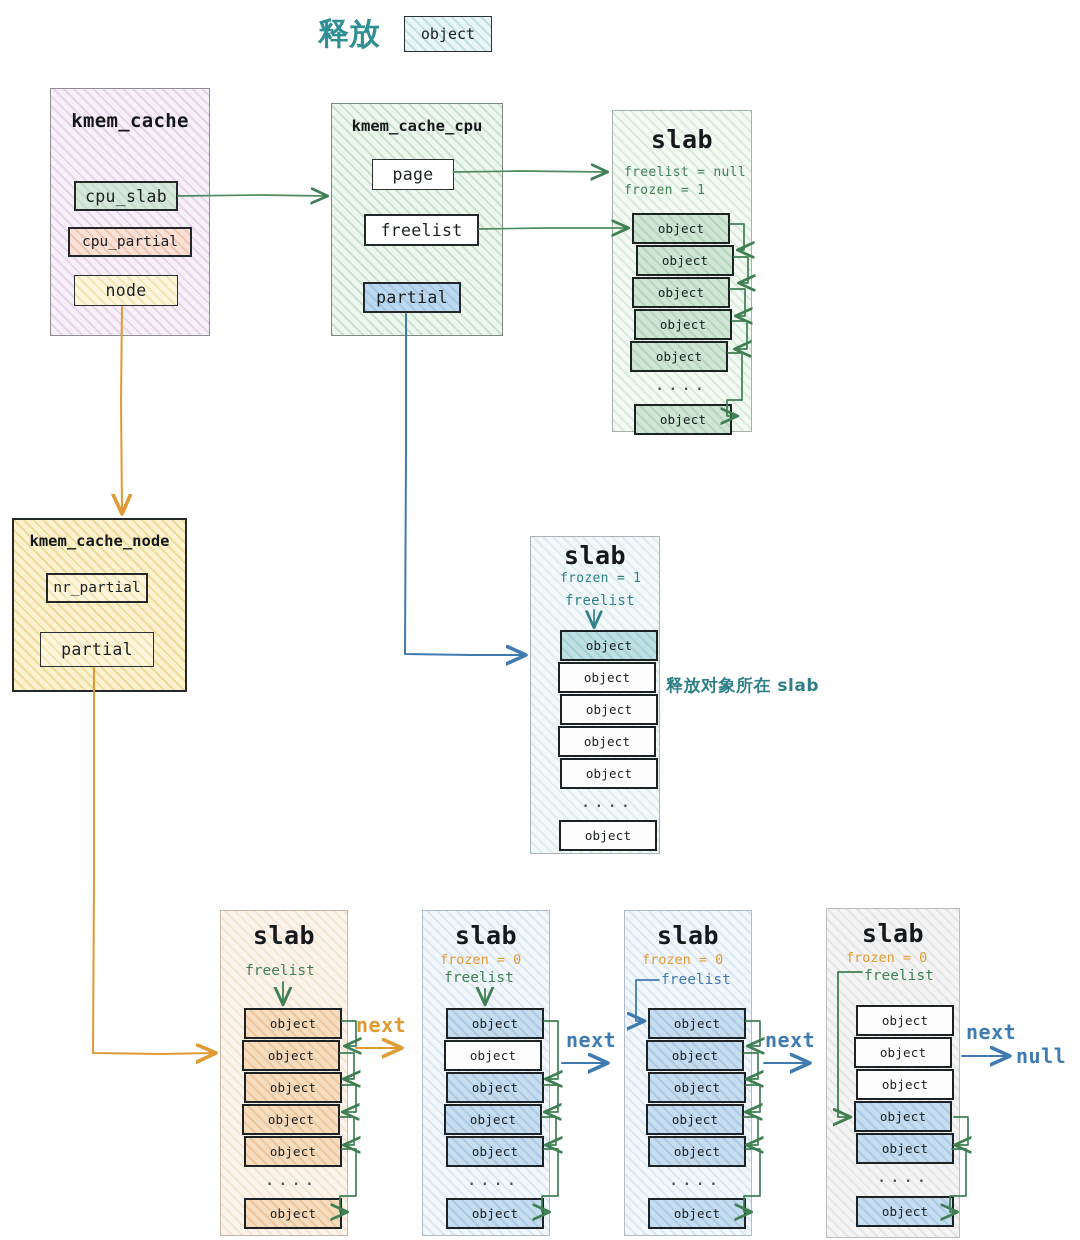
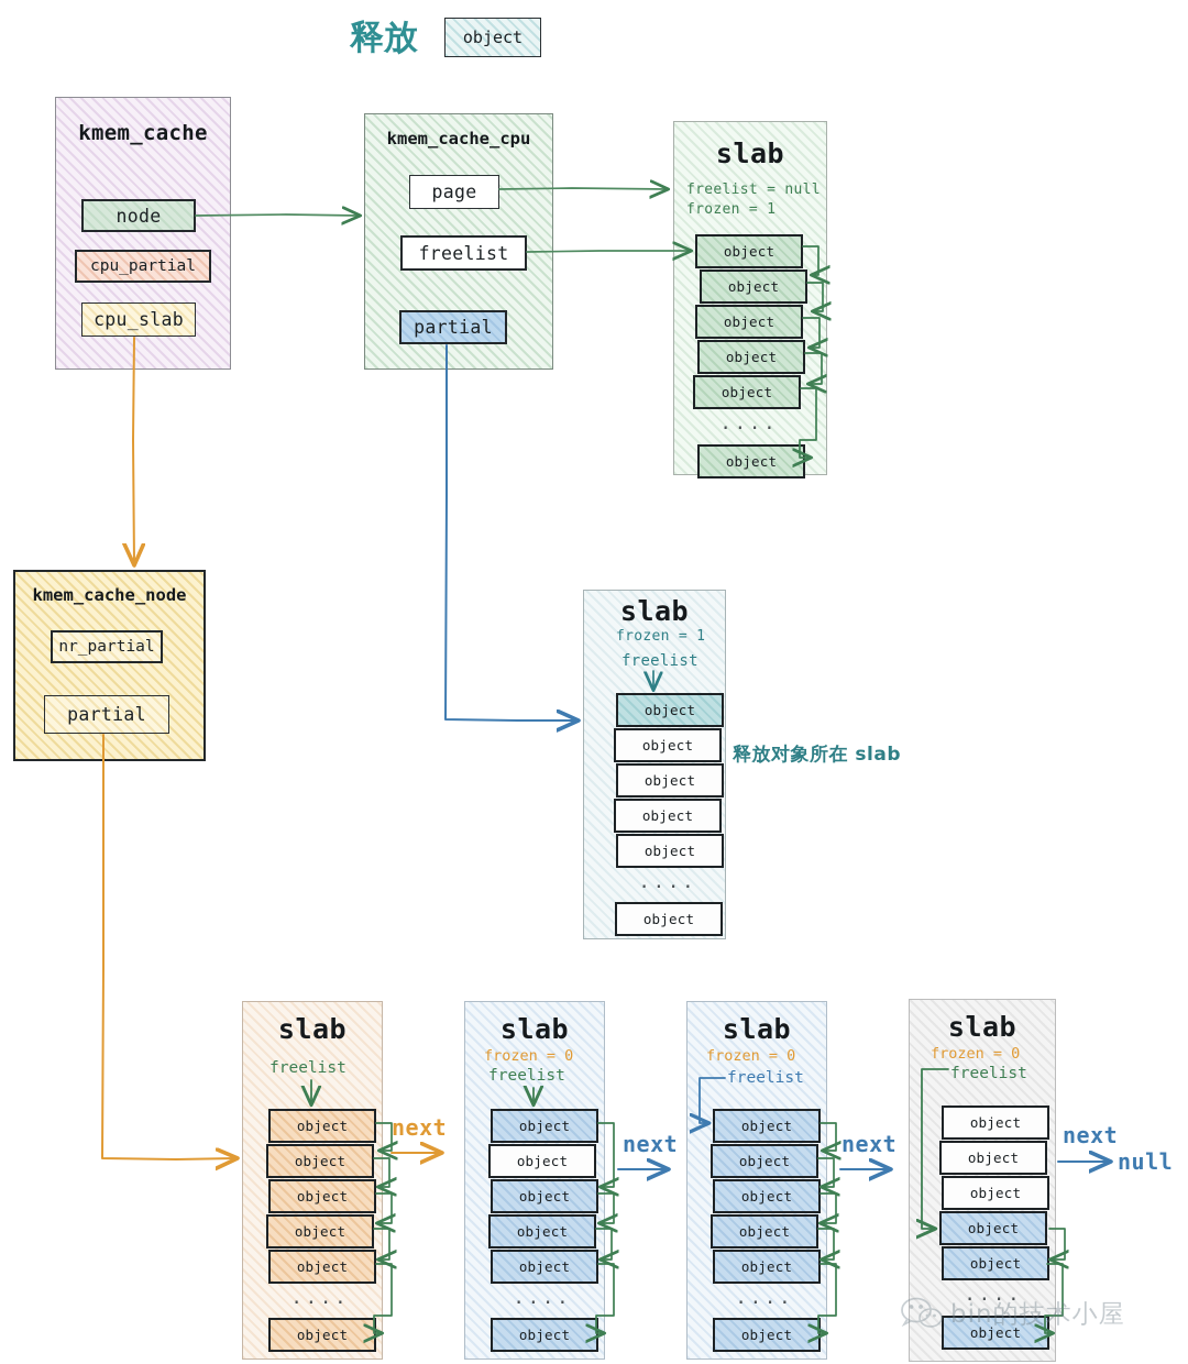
  释放
  object
  kmem_cache
- cpu_slab
+ node
  cpu_partial
- node
+ cpu_slab
  kmem_cache_cpu
  page
  freelist
  partial
  slab
  freelist = null
  frozen = 1
  object
  object
  object
  object
  object
  ....
  object
  kmem_cache_node
  nr_partial
  partial
  slab
  frozen = 1
  freelist
  object
  object
  object
  object
  object
  ....
  object
  释放对象所在 slab
  slab
  freelist
  object
  object
  object
  object
  object
  ....
  object
  next
  slab
  frozen = 0
  freelist
  object
  object
  object
  object
  object
  ....
  object
  next
  slab
  frozen = 0
  freelist
  object
  object
  object
  object
  object
  ....
  object
  next
  slab
  frozen = 0
  freelist
  object
  object
  object
  object
  object
  ....
  object
  next
  null
+ bin的技术小屋
